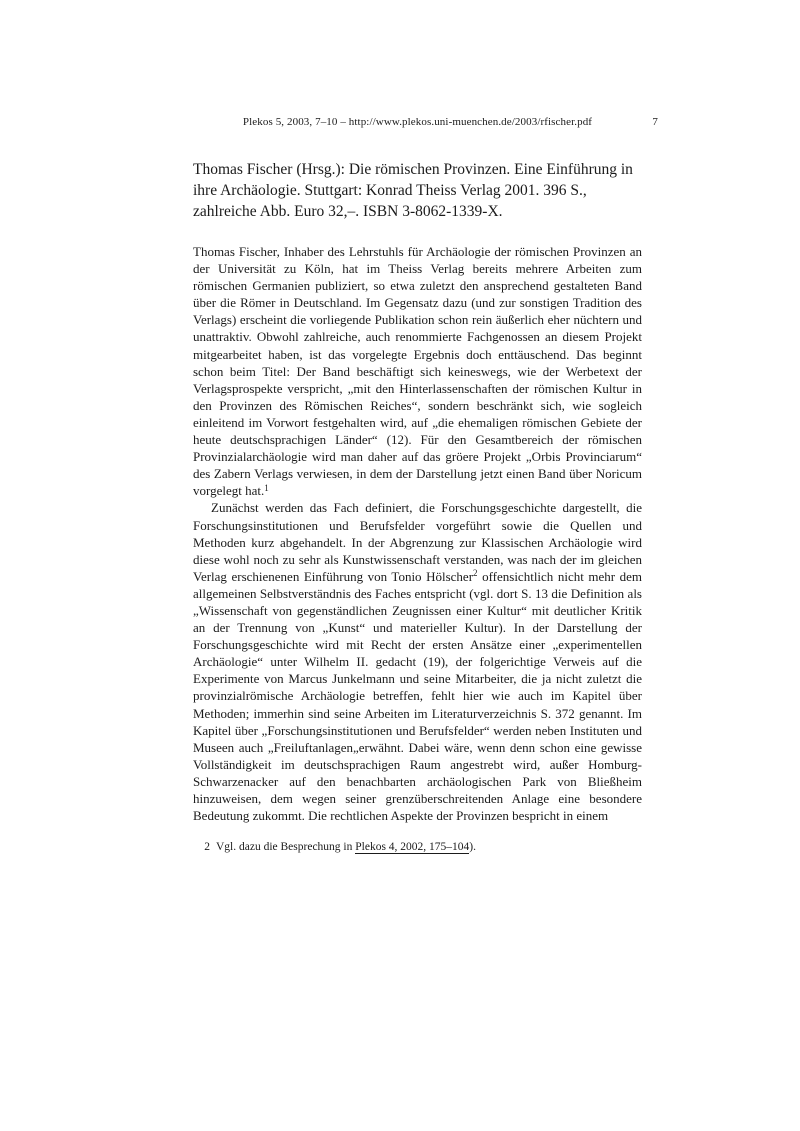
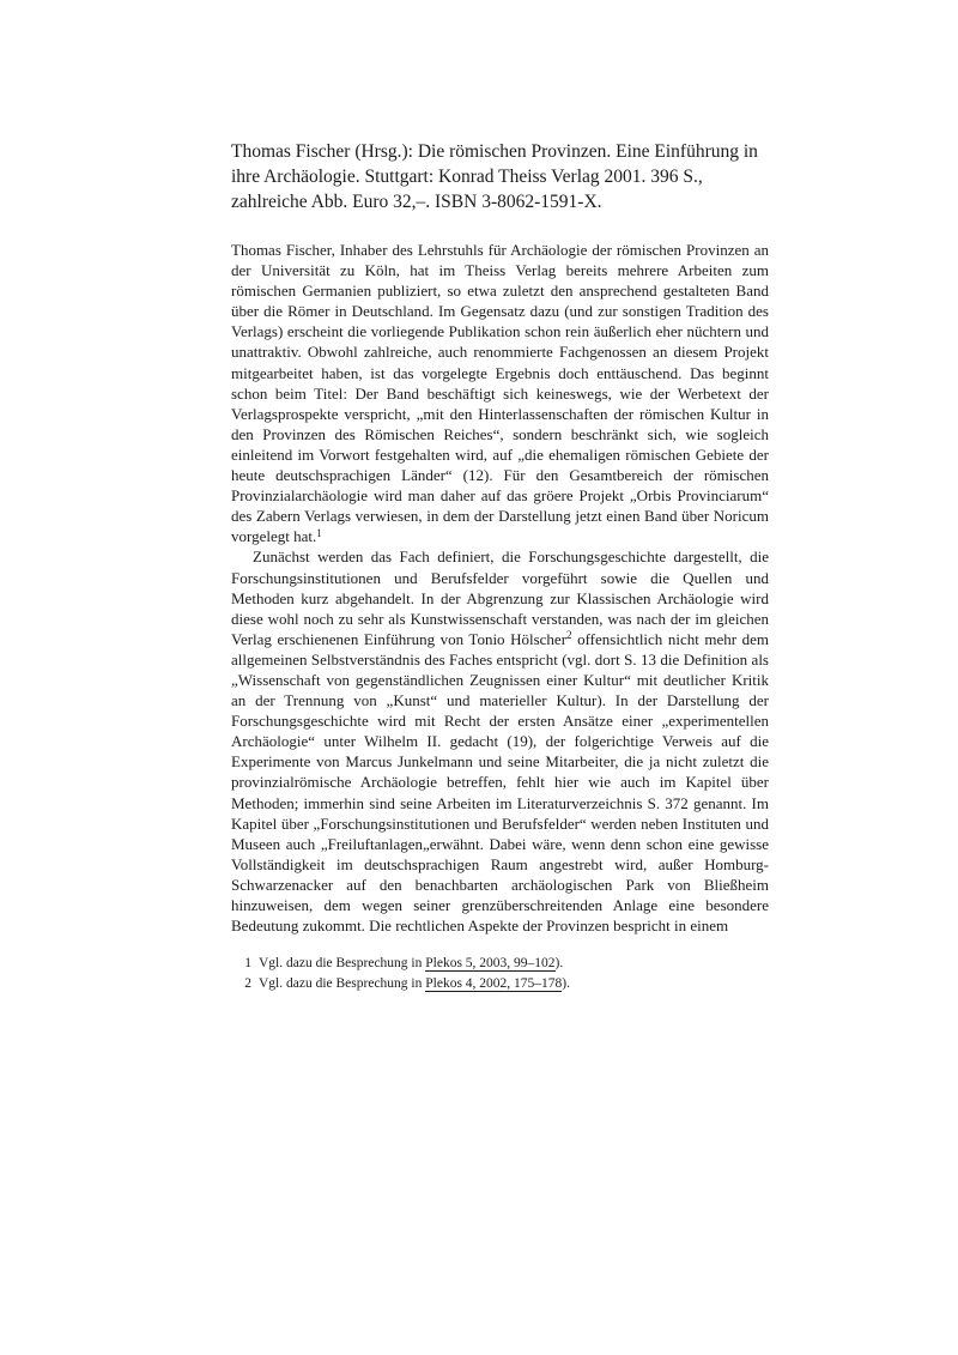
- Plekos 5, 2003, 7–10 – http://www.plekos.uni-muenchen.de/2003/rfischer.pdf
- 7
- Thomas Fischer (Hrsg.): Die römischen Provinzen. Eine Einführung in ihre Archäologie. Stuttgart: Konrad Theiss Verlag 2001. 396 S., zahlreiche Abb. Euro 32,–. ISBN 3-8062-1339-X.
+ Thomas Fischer (Hrsg.): Die römischen Provinzen. Eine Einführung in ihre Archäologie. Stuttgart: Konrad Theiss Verlag 2001. 396 S., zahlreiche Abb. Euro 32,–. ISBN 3-8062-1591-X.
  Thomas Fischer, Inhaber des Lehrstuhls für Archäologie der römischen Provinzen an der Universität zu Köln, hat im Theiss Verlag bereits mehrere Arbeiten zum römischen Germanien publiziert, so etwa zuletzt den ansprechend gestalteten Band über die Römer in Deutschland. Im Gegensatz dazu (und zur sonstigen Tradition des Verlags) erscheint die vorliegende Publikation schon rein äußerlich eher nüchtern und unattraktiv. Obwohl zahlreiche, auch renommierte Fachgenossen an diesem Projekt mitgearbeitet haben, ist das vorgelegte Ergebnis doch enttäuschend. Das beginnt schon beim Titel: Der Band beschäftigt sich keineswegs, wie der Werbetext der Verlagsprospekte verspricht, „mit den Hinterlassenschaften der römischen Kultur in den Provinzen des Römischen Reiches“, sondern beschränkt sich, wie sogleich einleitend im Vorwort festgehalten wird, auf „die ehemaligen römischen Gebiete der heute deutschsprachigen Länder“ (12). Für den Gesamtbereich der römischen Provinzialarchäologie wird man daher auf das gröere Projekt „Orbis Provinciarum“ des Zabern Verlags verwiesen, in dem der Darstellung jetzt einen Band über Noricum vorgelegt hat.1
  Zunächst werden das Fach definiert, die Forschungsgeschichte dargestellt, die Forschungsinstitutionen und Berufsfelder vorgeführt sowie die Quellen und Methoden kurz abgehandelt. In der Abgrenzung zur Klassischen Archäologie wird diese wohl noch zu sehr als Kunstwissenschaft verstanden, was nach der im gleichen Verlag erschienenen Einführung von Tonio Hölscher2 offensichtlich nicht mehr dem allgemeinen Selbstverständnis des Faches entspricht (vgl. dort S. 13 die Definition als „Wissenschaft von gegenständlichen Zeugnissen einer Kultur“ mit deutlicher Kritik an der Trennung von „Kunst“ und materieller Kultur). In der Darstellung der Forschungsgeschichte wird mit Recht der ersten Ansätze einer „experimentellen Archäologie“ unter Wilhelm II. gedacht (19), der folgerichtige Verweis auf die Experimente von Marcus Junkelmann und seine Mitarbeiter, die ja nicht zuletzt die provinzialrömische Archäologie betreffen, fehlt hier wie auch im Kapitel über Methoden; immerhin sind seine Arbeiten im Literaturverzeichnis S. 372 genannt. Im Kapitel über „Forschungsinstitutionen und Berufsfelder“ werden neben Instituten und Museen auch „Freiluftanlagen„erwähnt. Dabei wäre, wenn denn schon eine gewisse Vollständigkeit im deutschsprachigen Raum angestrebt wird, außer Homburg-Schwarzenacker auf den benachbarten archäologischen Park von Bließheim hinzuweisen, dem wegen seiner grenzüberschreitenden Anlage eine besondere Bedeutung zukommt. Die rechtlichen Aspekte der Provinzen bespricht in einem
+ 1 Vgl. dazu die Besprechung in Plekos 5, 2003, 99–102).
- 2 Vgl. dazu die Besprechung in Plekos 4, 2002, 175–104).
+ 2 Vgl. dazu die Besprechung in Plekos 4, 2002, 175–178).
